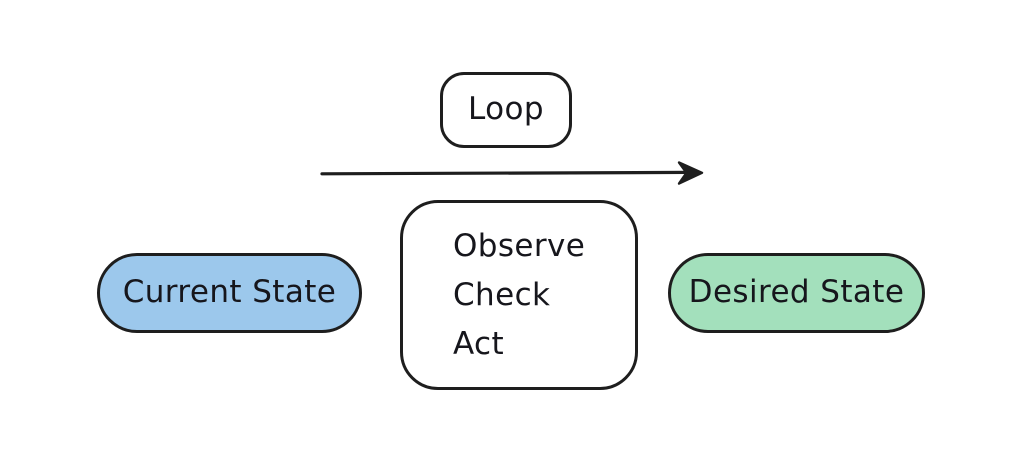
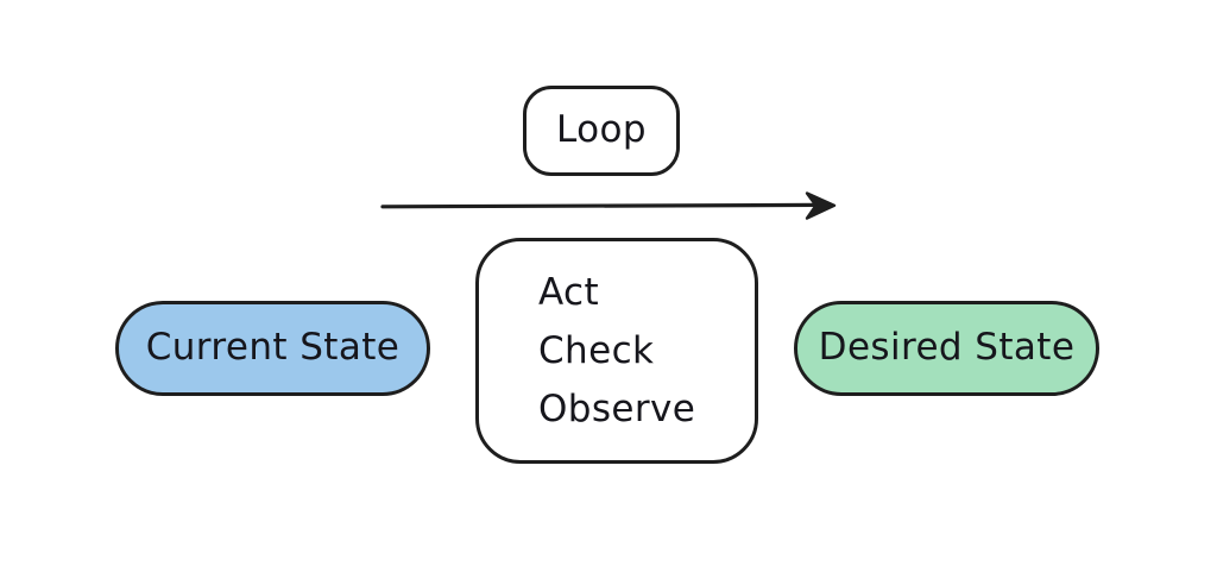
  Loop
  Current State
- Observe
+ Act
  Check
- Act
+ Observe
  Desired State
